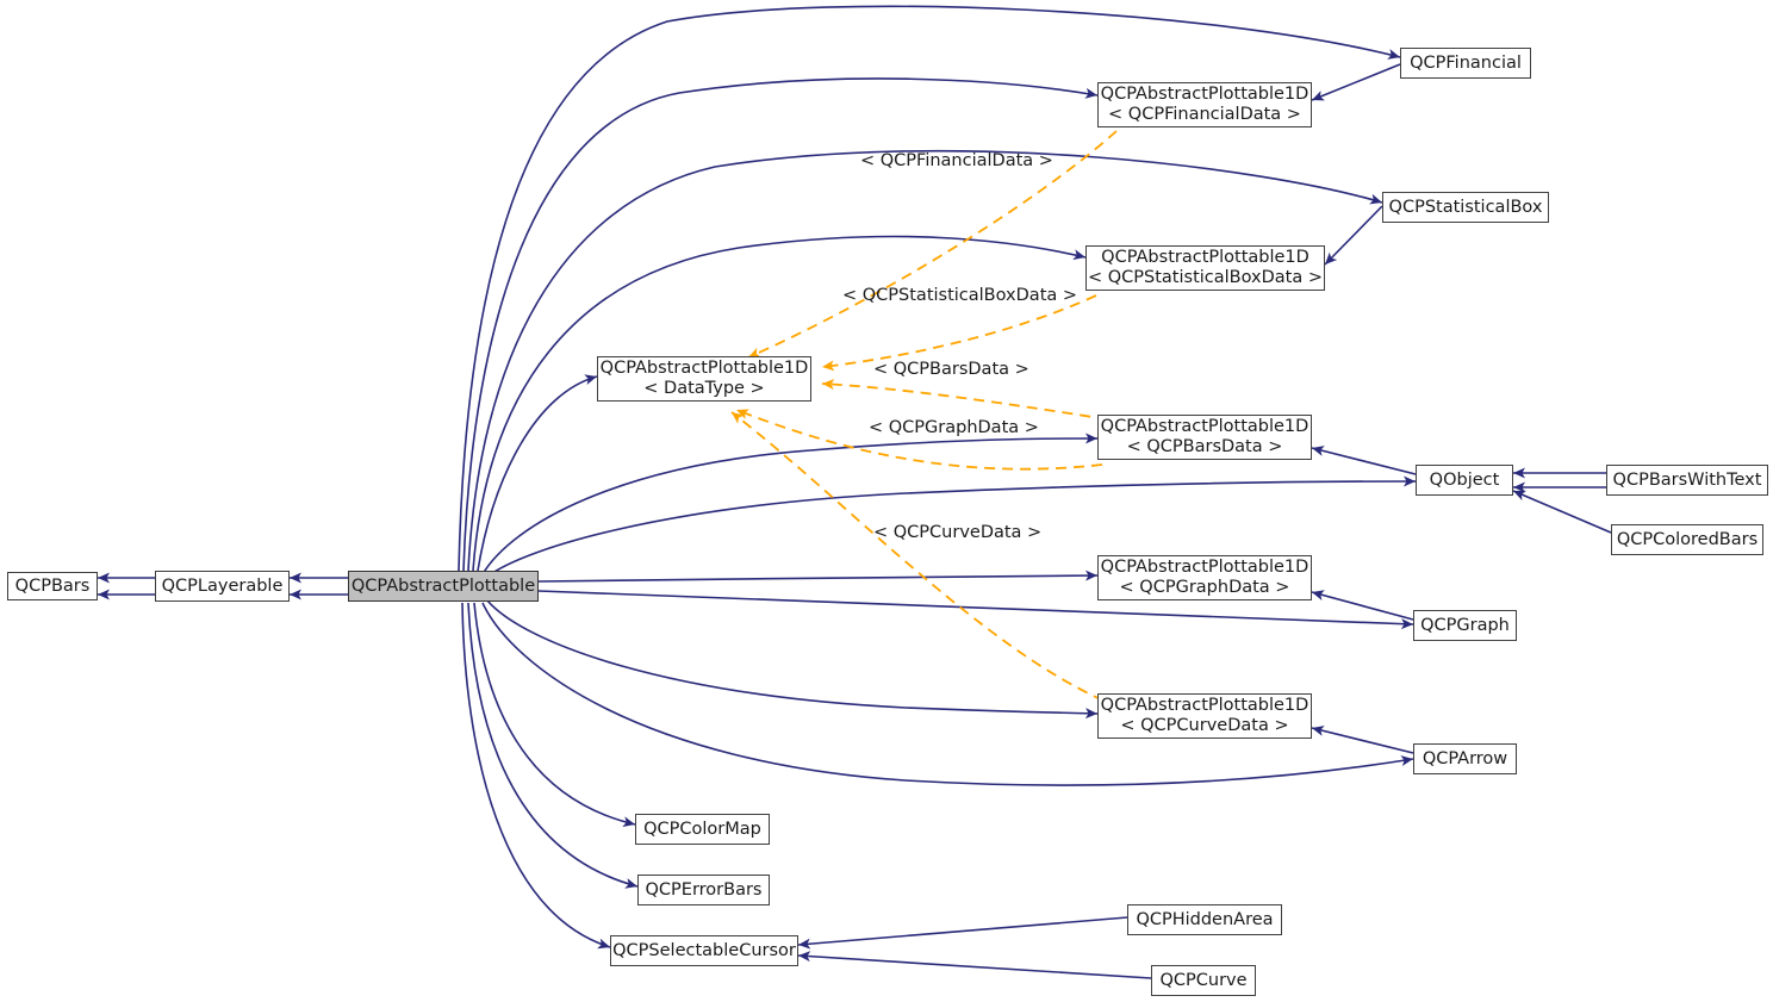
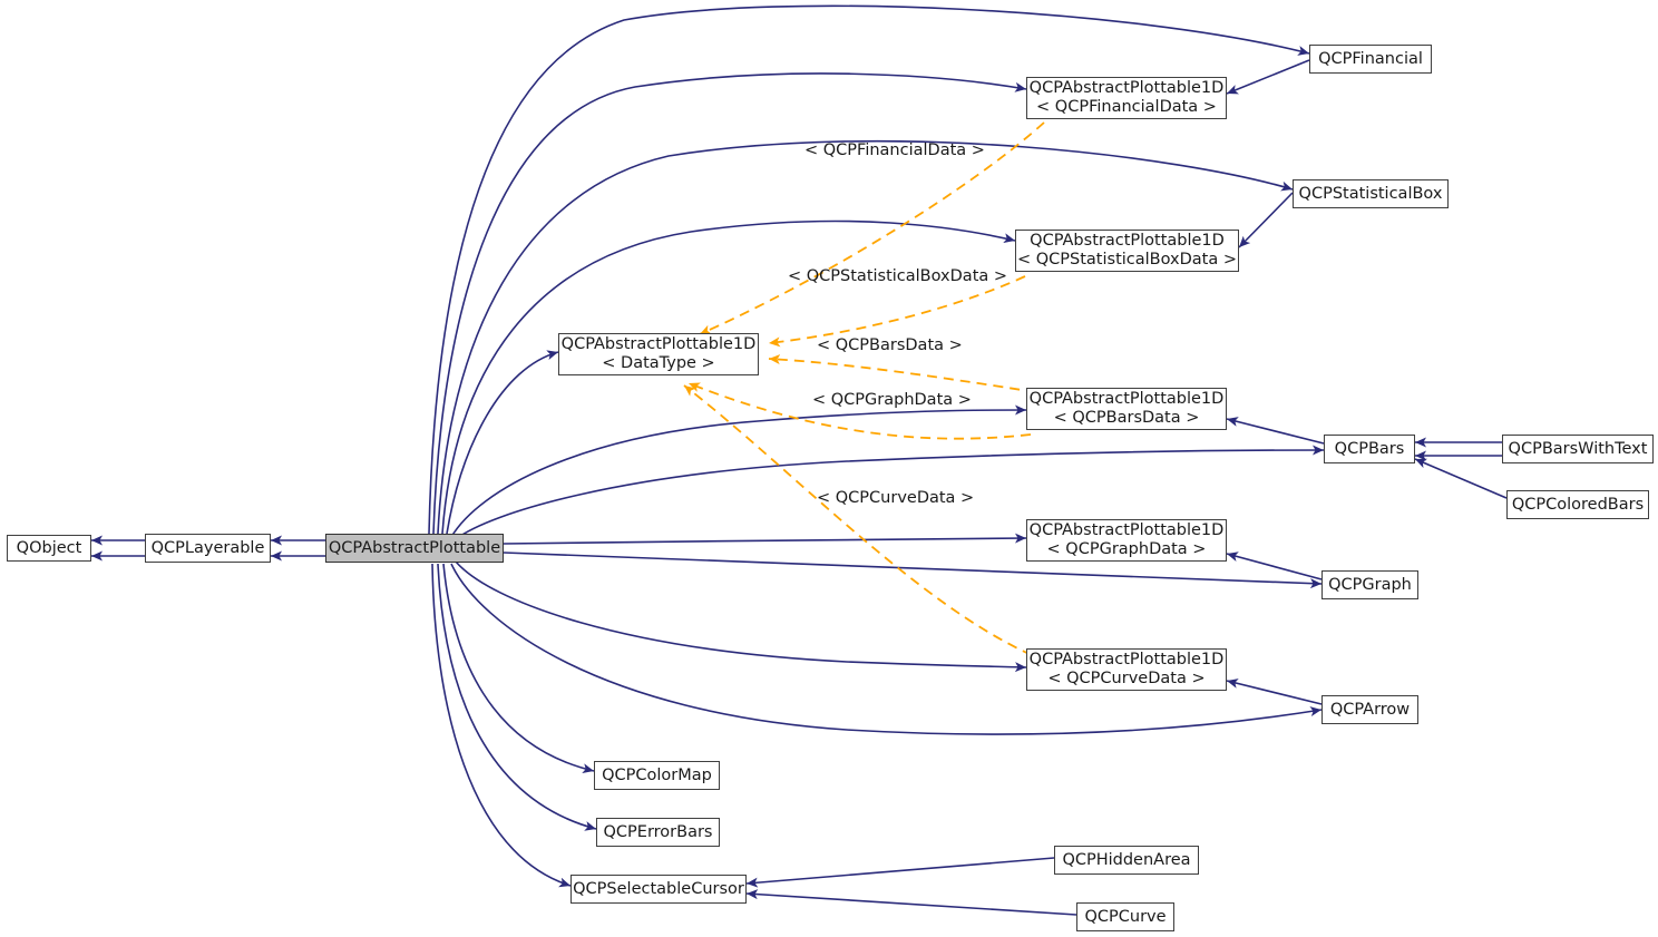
- QCPBars
+ QObject
  QCPLayerable
  QCPAbstractPlottable
  QCPAbstractPlottable1D
  < DataType >
  QCPAbstractPlottable1D
  < QCPFinancialData >
  QCPAbstractPlottable1D
  < QCPStatisticalBoxData >
  QCPAbstractPlottable1D
  < QCPBarsData >
  QCPAbstractPlottable1D
  < QCPGraphData >
  QCPAbstractPlottable1D
  < QCPCurveData >
  QCPFinancial
  QCPStatisticalBox
- QObject
+ QCPBars
  QCPBarsWithText
  QCPColoredBars
  QCPGraph
  QCPArrow
  QCPColorMap
  QCPErrorBars
  QCPSelectableCursor
  QCPHiddenArea
  QCPCurve
  < QCPFinancialData >
  < QCPStatisticalBoxData >
  < QCPBarsData >
  < QCPGraphData >
  < QCPCurveData >
